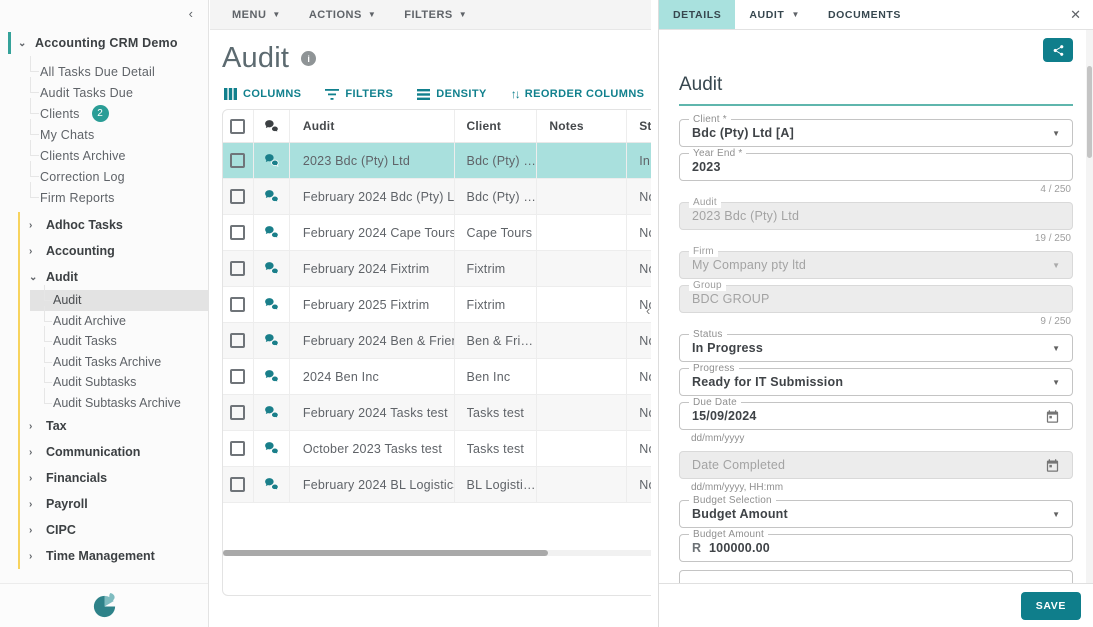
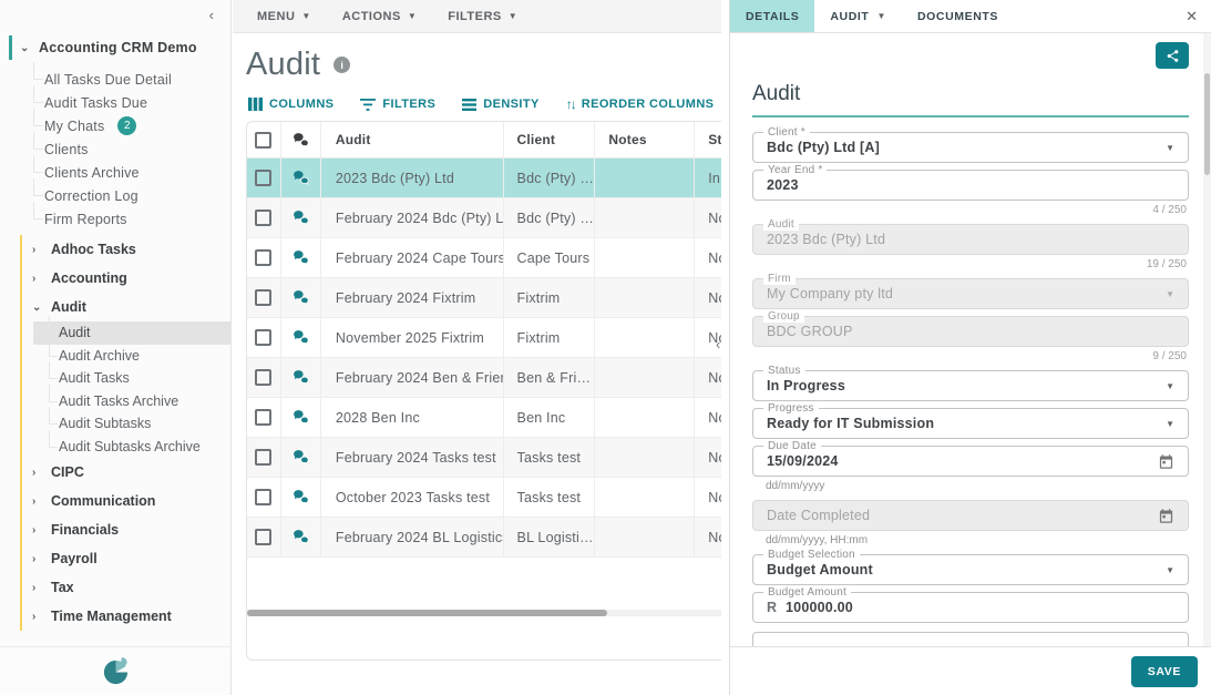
  ‹
  ⌄
  Accounting CRM Demo
  All Tasks Due Detail
  Audit Tasks Due
- Clients
+ My Chats
  2
- My Chats
+ Clients
  Clients Archive
  Correction Log
  Firm Reports
  ›
  Adhoc Tasks
  ›
  Accounting
  ⌄
  Audit
  Audit
  Audit Archive
  Audit Tasks
  Audit Tasks Archive
  Audit Subtasks
  Audit Subtasks Archive
  ›
- Tax
+ CIPC
  ›
  Communication
  ›
  Financials
  ›
  Payroll
  ›
- CIPC
+ Tax
  ›
  Time Management
  MENU
  ▼
  ACTIONS
  ▼
  FILTERS
  ▼
  Audit
  i
  COLUMNS
  FILTERS
  DENSITY
  ↑↓
  REORDER COLUMNS
  Audit
  Client
  Notes
  2023 Bdc (Pty) Ltd
  Bdc (Pty) Lt
  February 2024 Bdc (Pty) L
  Bdc (Pty) Lt
  February 2024 Cape Tours
  Cape Tours
  February 2024 Fixtrim
  Fixtrim
- February 2025 Fixtrim
+ November 2025 Fixtrim
  Fixtrim
  February 2024 Ben & Frie
  Ben & Frien
- 2024 Ben Inc
+ 2028 Ben Inc
  Ben Inc
  February 2024 Tasks test
  Tasks test
  October 2023 Tasks test
  Tasks test
  February 2024 BL Logistic
  BL Logistics
  ‹
  DETAILS
  AUDIT
  ▼
  DOCUMENTS
  ✕
  Audit
  Client *
  Bdc (Pty) Ltd [A]
  ▼
  Year End *
  2023
  4 / 250
  Audit
  2023 Bdc (Pty) Ltd
  19 / 250
  Firm
  My Company pty ltd
  ▼
  Group
  BDC GROUP
  9 / 250
  Status
  In Progress
  ▼
  Progress
  Ready for IT Submission
  ▼
  Due Date
  15/09/2024
  dd/mm/yyyy
  Date Completed
  dd/mm/yyyy, HH:mm
  Budget Selection
  Budget Amount
  ▼
  Budget Amount
  R
  100000.00
  SAVE
